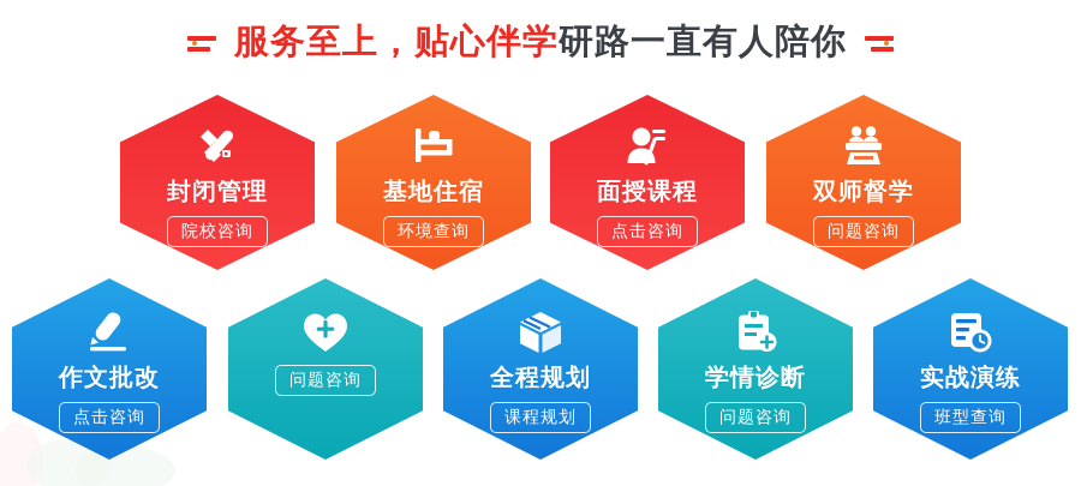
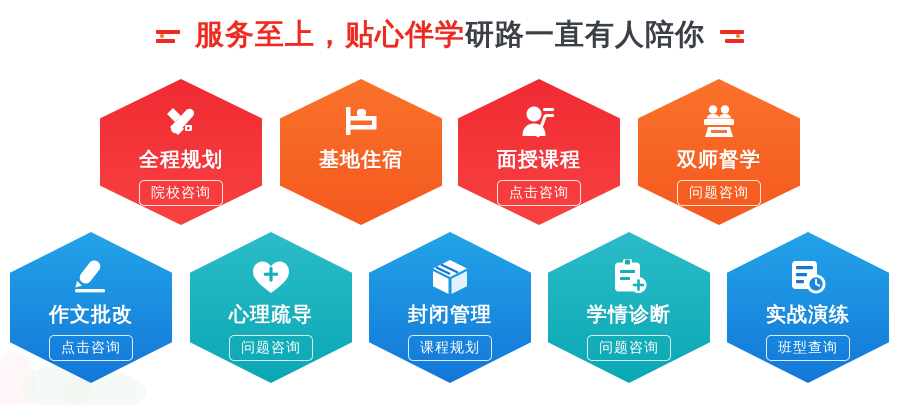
  服务至上，贴心伴学研路一直有人陪你
- 封闭管理
+ 全程规划
  院校咨询
  基地住宿
- 环境查询
  面授课程
  点击咨询
  双师督学
  问题咨询
  作文批改
  点击咨询
+ 心理疏导
  问题咨询
- 全程规划
+ 封闭管理
  课程规划
  学情诊断
  问题咨询
  实战演练
  班型查询
